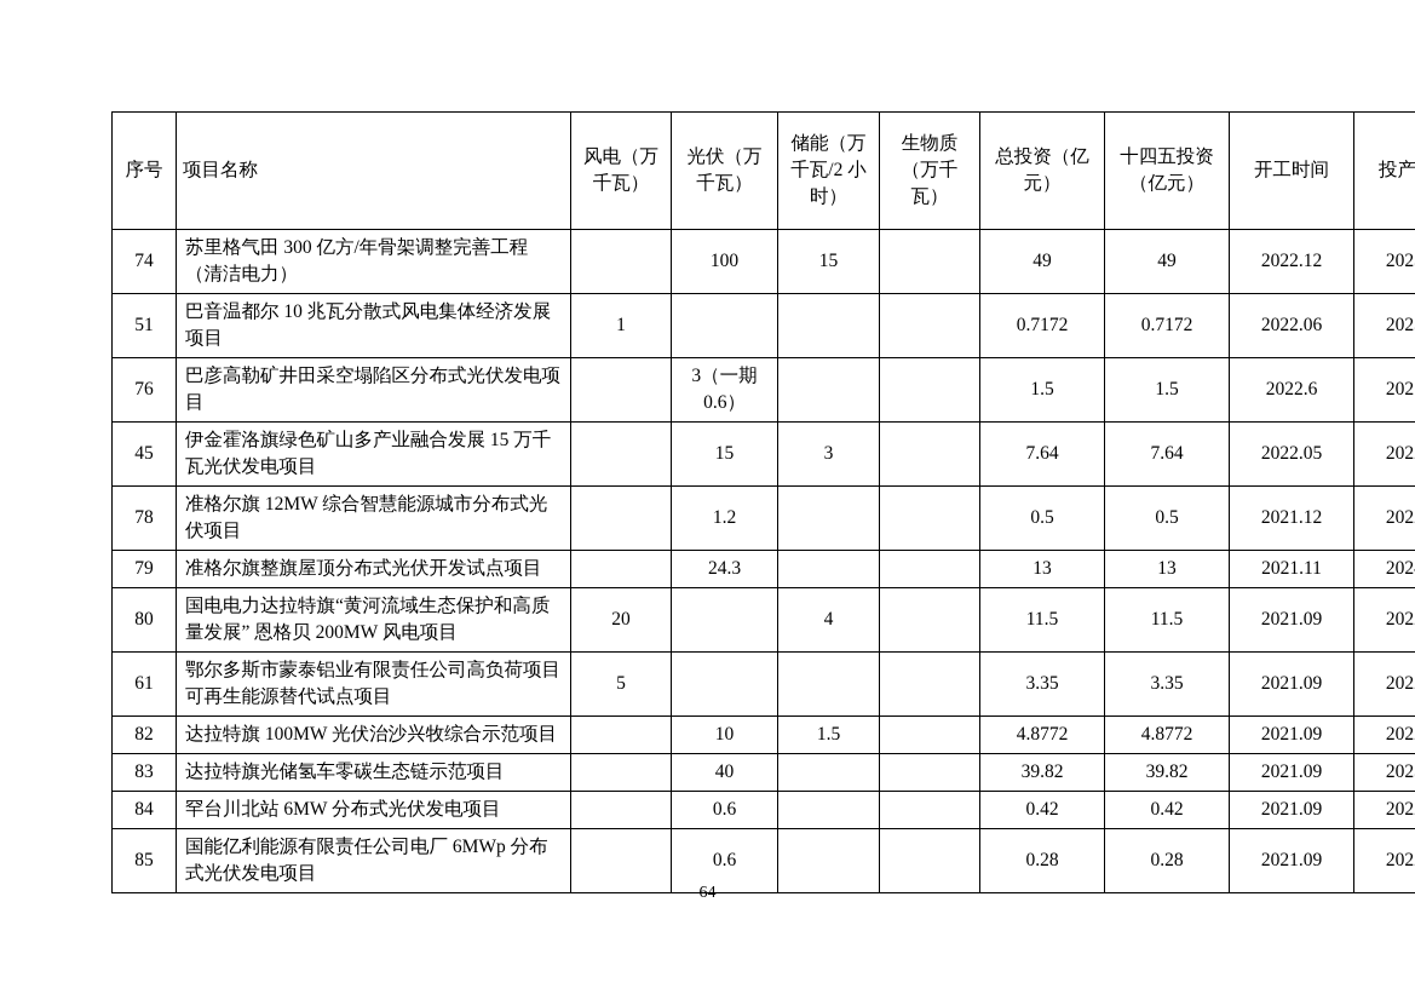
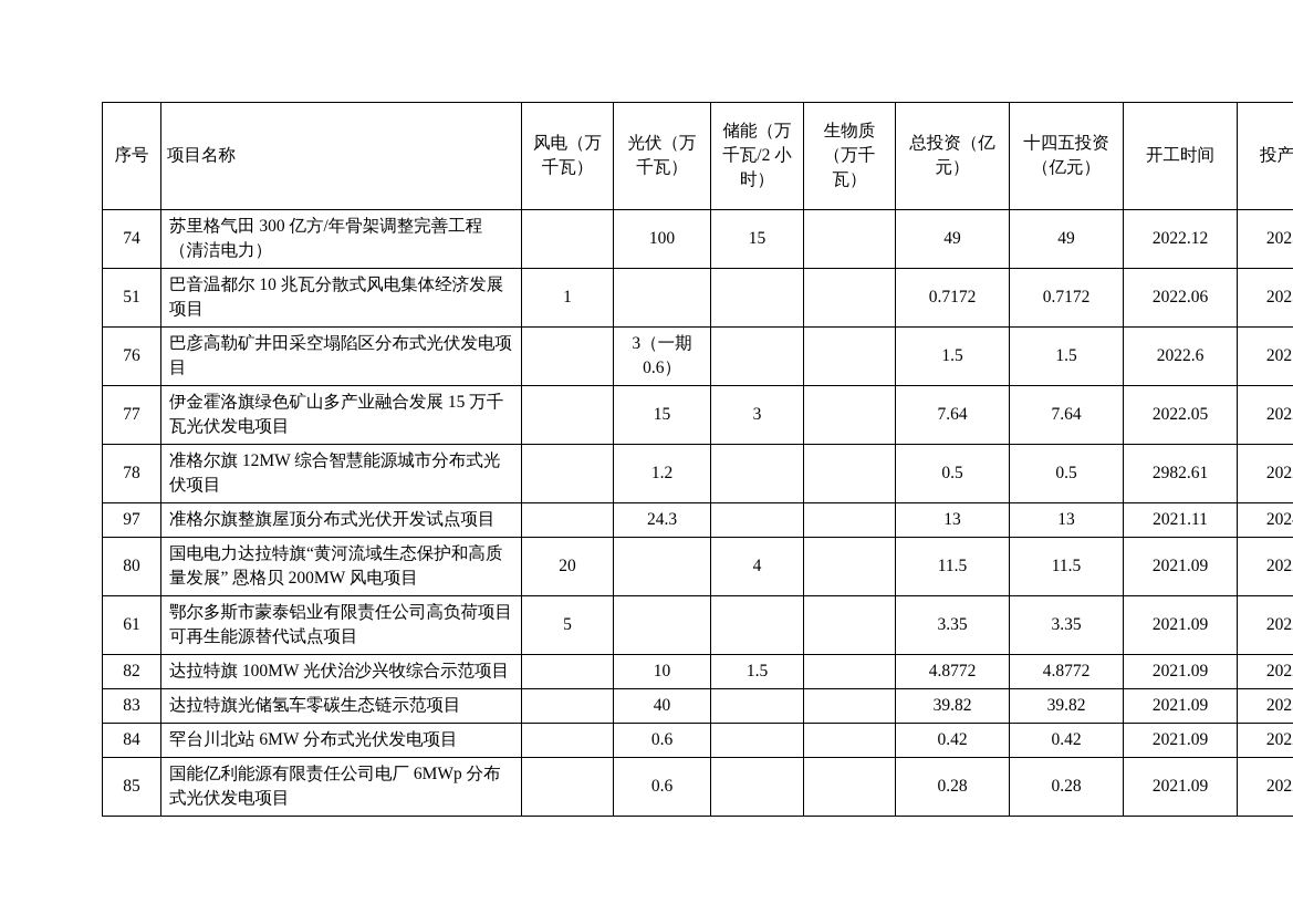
  序号	项目名称	风电（万千瓦）	光伏（万千瓦）	储能（万千瓦/2 小时）	生物质（万千瓦）	总投资（亿元）	十四五投资（亿元）	开工时间	投产
  74	苏里格气田 300 亿方/年骨架调整完善工程 （清洁电力）		100	15		49	49	2022.12	202
  51	巴音温都尔 10 兆瓦分散式风电集体经济发展项目	1				0.7172	0.7172	2022.06	202
  76	巴彦高勒矿井田采空塌陷区分布式光伏发电项目		3（一期0.6）			1.5	1.5	2022.6	202
- 45	伊金霍洛旗绿色矿山多产业融合发展 15 万千瓦光伏发电项目		15	3		7.64	7.64	2022.05	202
+ 77	伊金霍洛旗绿色矿山多产业融合发展 15 万千瓦光伏发电项目		15	3		7.64	7.64	2022.05	202
- 78	准格尔旗 12MW 综合智慧能源城市分布式光伏项目		1.2			0.5	0.5	2021.12	202
+ 78	准格尔旗 12MW 综合智慧能源城市分布式光伏项目		1.2			0.5	0.5	2982.61	202
- 79	准格尔旗整旗屋顶分布式光伏开发试点项目		24.3			13	13	2021.11	202
+ 97	准格尔旗整旗屋顶分布式光伏开发试点项目		24.3			13	13	2021.11	202
  80	国电电力达拉特旗“黄河流域生态保护和高质量发展” 恩格贝 200MW 风电项目	20		4		11.5	11.5	2021.09	202
  61	鄂尔多斯市蒙泰铝业有限责任公司高负荷项目可再生能源替代试点项目	5				3.35	3.35	2021.09	202
  82	达拉特旗 100MW 光伏治沙兴牧综合示范项目		10	1.5		4.8772	4.8772	2021.09	202
  83	达拉特旗光储氢车零碳生态链示范项目		40			39.82	39.82	2021.09	202
  84	罕台川北站 6MW 分布式光伏发电项目		0.6			0.42	0.42	2021.09	202
  85	国能亿利能源有限责任公司电厂 6MWp 分布式光伏发电项目		0.6			0.28	0.28	2021.09	202
- 64
